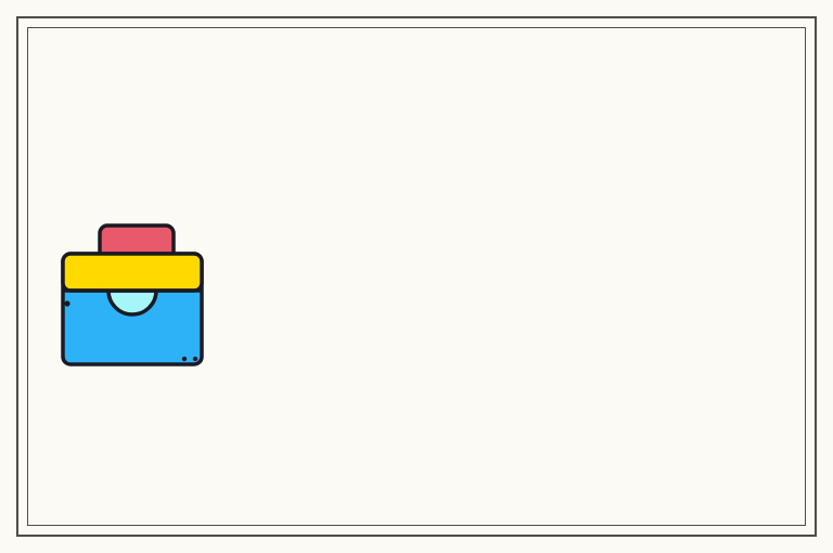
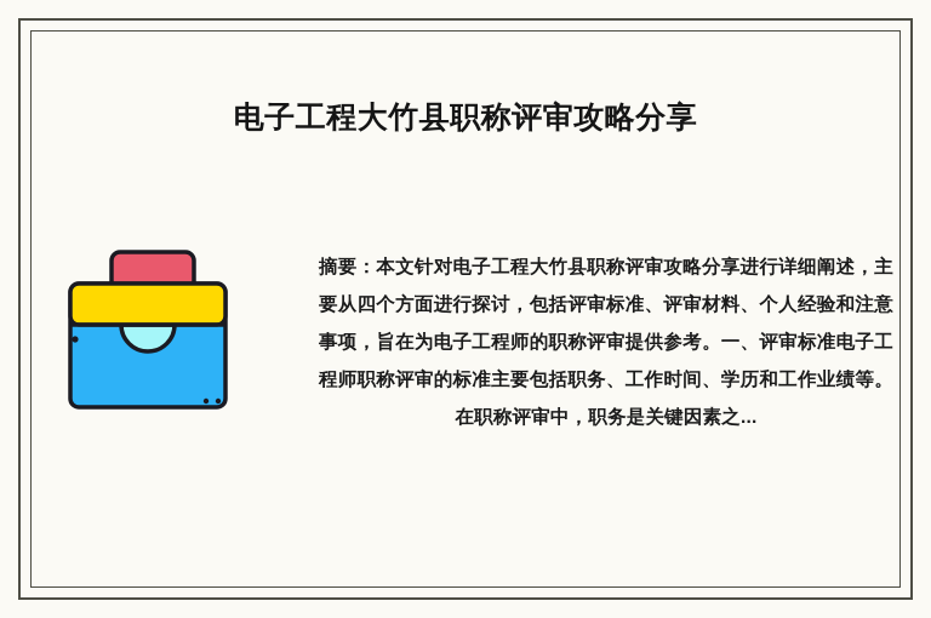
+ 电子工程大竹县职称评审攻略分享
+ 摘要：本文针对电子工程大竹县职称评审攻略分享进行详细阐述，主要从四个方面进行探讨，包括评审标准、评审材料、个人经验和注意事项，旨在为电子工程师的职称评审提供参考。一、评审标准电子工程师职称评审的标准主要包括职务、工作时间、学历和工作业绩等。在职称评审中，职务是关键因素之...
